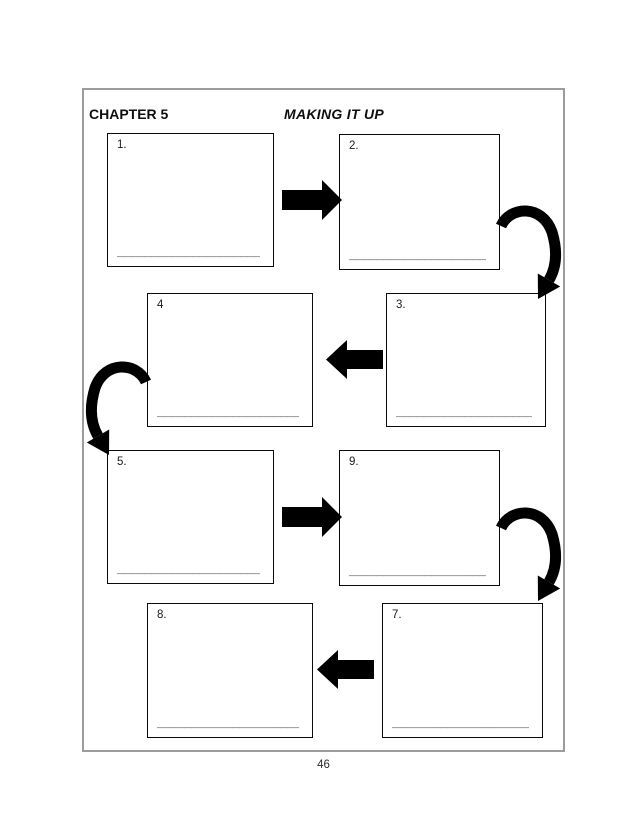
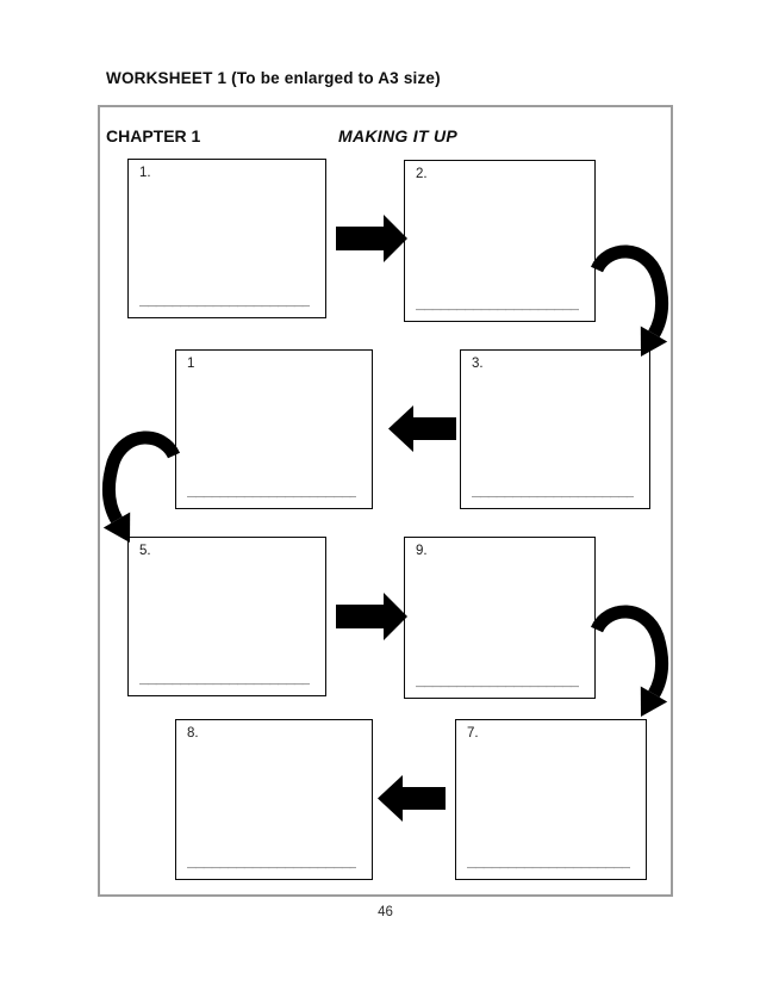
+ WORKSHEET 1 (To be enlarged to A3 size)
- CHAPTER 5
+ CHAPTER 1
  MAKING IT UP
  1.
  _____________________
  2.
  ____________________
  3.
  ____________________
- 4
+ 1
  _____________________
  5.
  _____________________
  9.
  ____________________
  7.
  ____________________
  8.
  _____________________
  46
